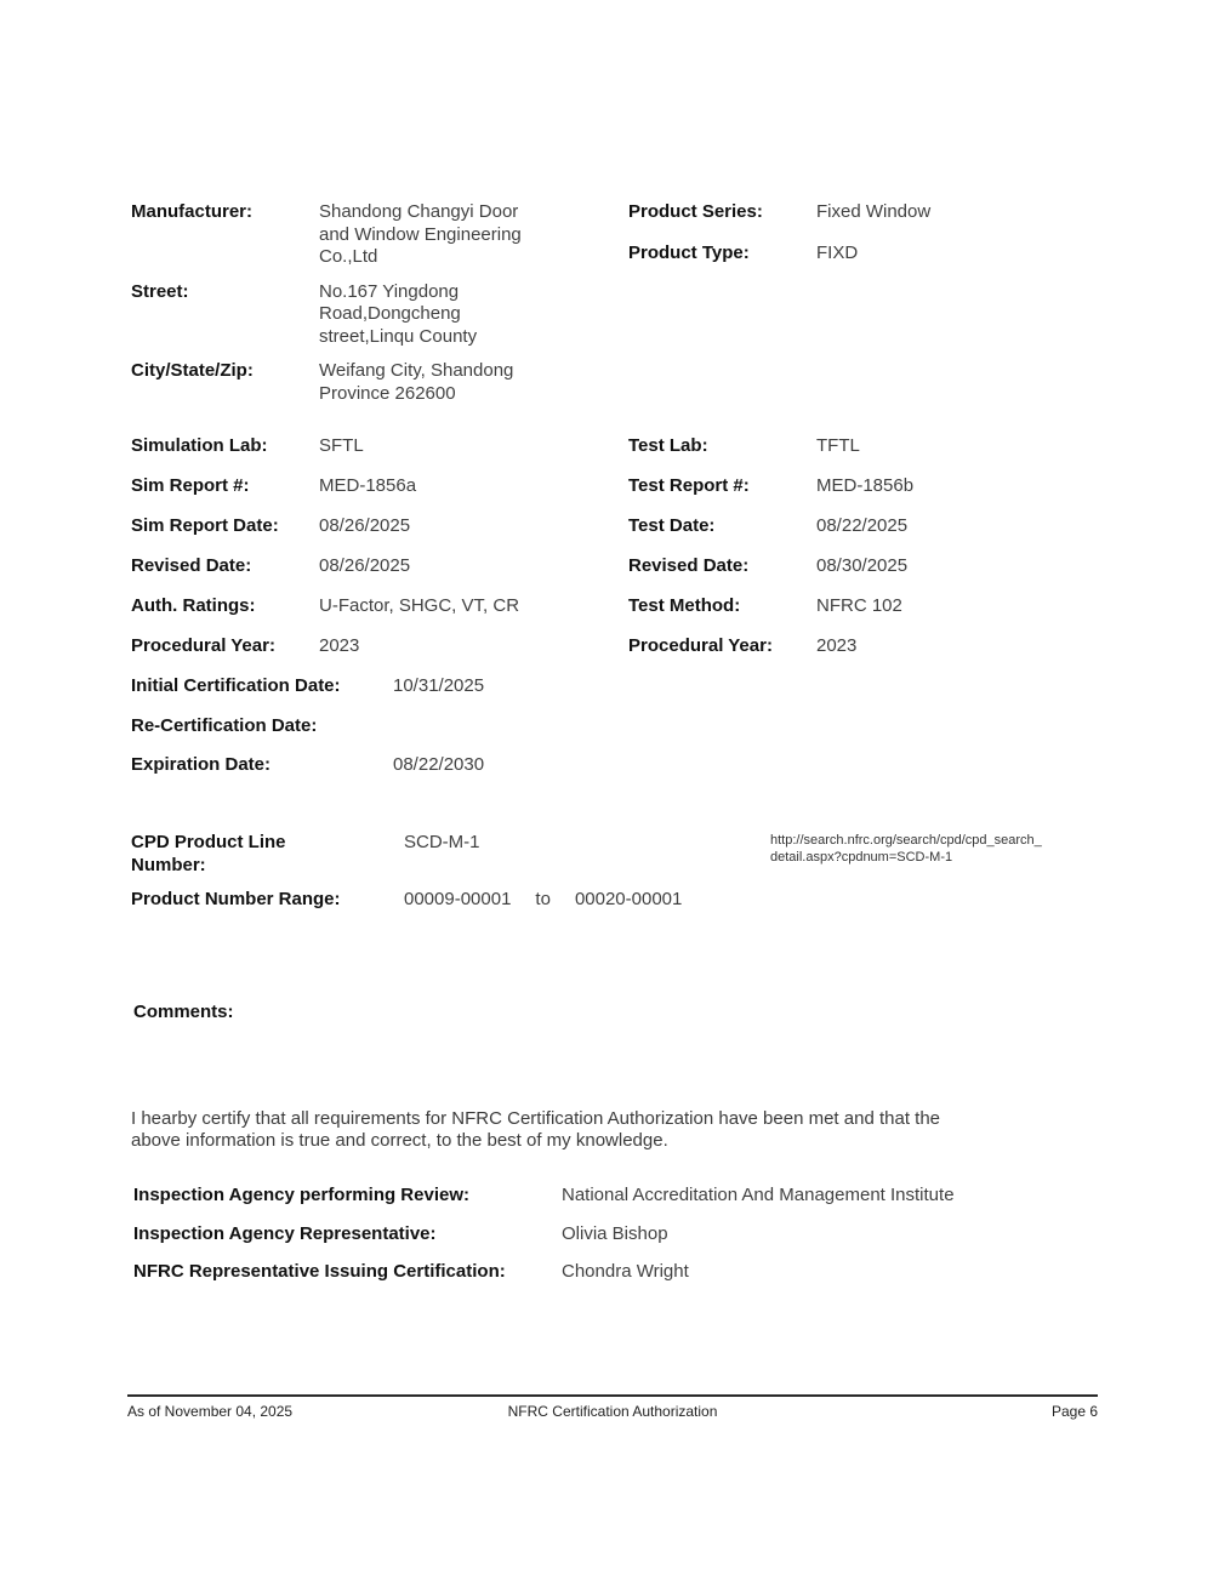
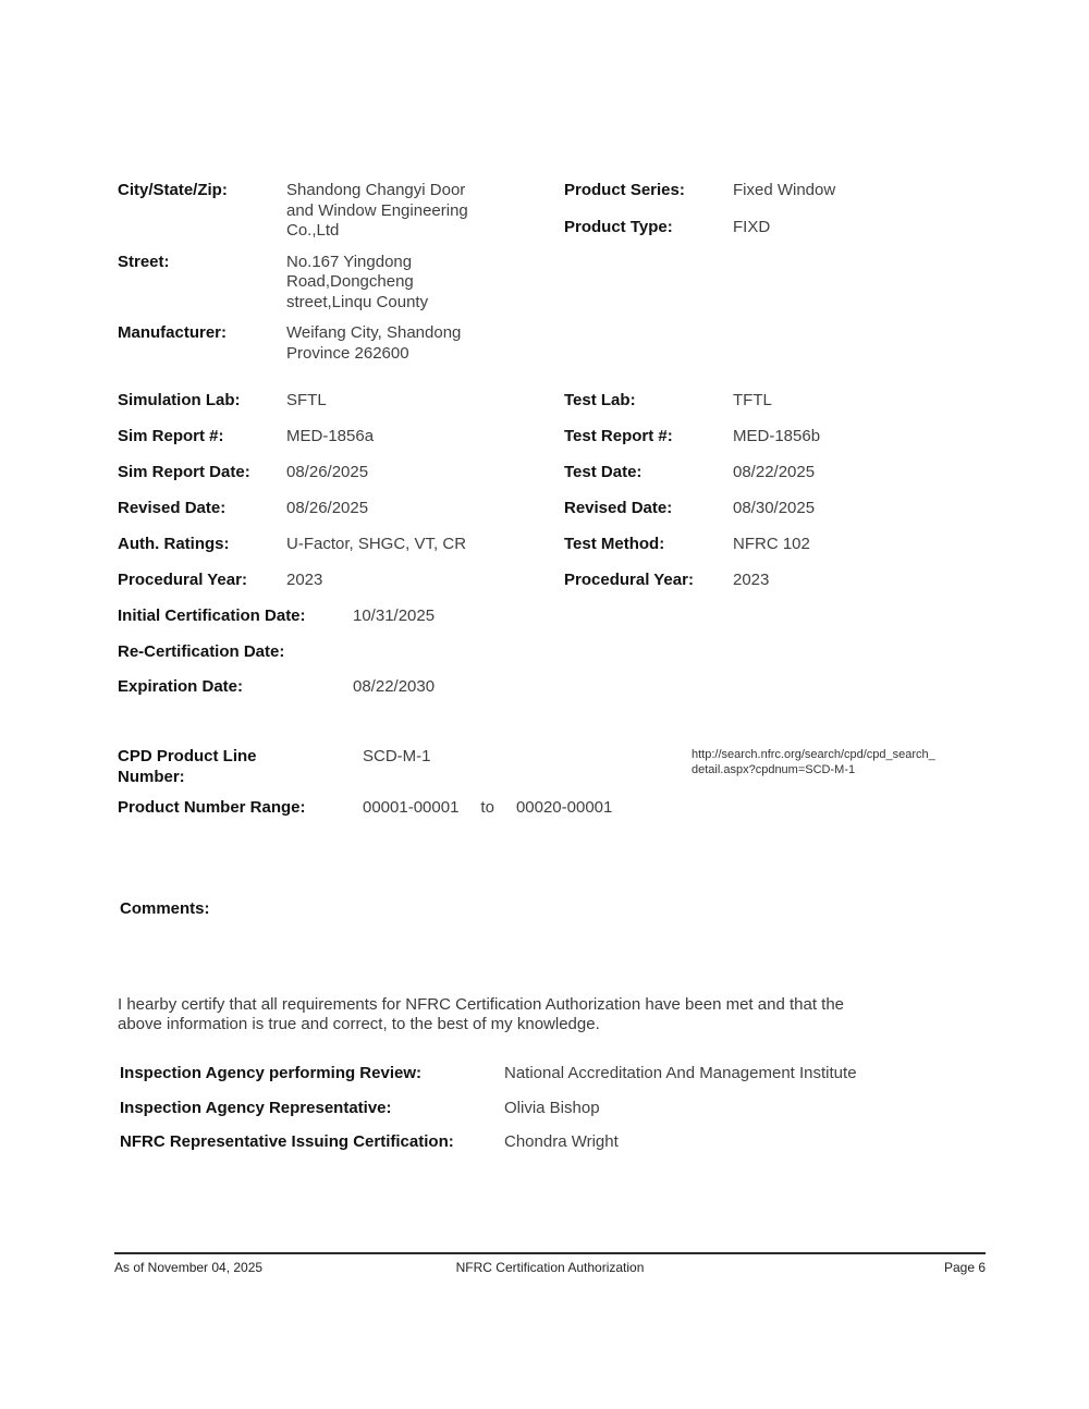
- Manufacturer:
+ City/State/Zip:
  Shandong Changyi Door
  and Window Engineering
  Co.,Ltd
  Street:
  No.167 Yingdong
  Road,Dongcheng
  street,Linqu County
- City/State/Zip:
+ Manufacturer:
  Weifang City, Shandong
  Province 262600
  Product Series:
  Fixed Window
  Product Type:
  FIXD
  Simulation Lab:
  SFTL
  Sim Report #:
  MED-1856a
  Sim Report Date:
  08/26/2025
  Revised Date:
  08/26/2025
  Auth. Ratings:
  U-Factor, SHGC, VT, CR
  Procedural Year:
  2023
  Test Lab:
  TFTL
  Test Report #:
  MED-1856b
  Test Date:
  08/22/2025
  Revised Date:
  08/30/2025
  Test Method:
  NFRC 102
  Procedural Year:
  2023
  Initial Certification Date:
  10/31/2025
  Re-Certification Date:
  Expiration Date:
  08/22/2030
  CPD Product Line Number:
  SCD-M-1
  http://search.nfrc.org/search/cpd/cpd_search_
  detail.aspx?cpdnum=SCD-M-1
  Product Number Range:
- 00009-00001
+ 00001-00001
  to
  00020-00001
  Comments:
  I hearby certify that all requirements for NFRC Certification Authorization have been met and that the
  above information is true and correct, to the best of my knowledge.
  Inspection Agency performing Review:
  National Accreditation And Management Institute
  Inspection Agency Representative:
  Olivia Bishop
  NFRC Representative Issuing Certification:
  Chondra Wright
  As of November 04, 2025
  NFRC Certification Authorization
  Page 6
